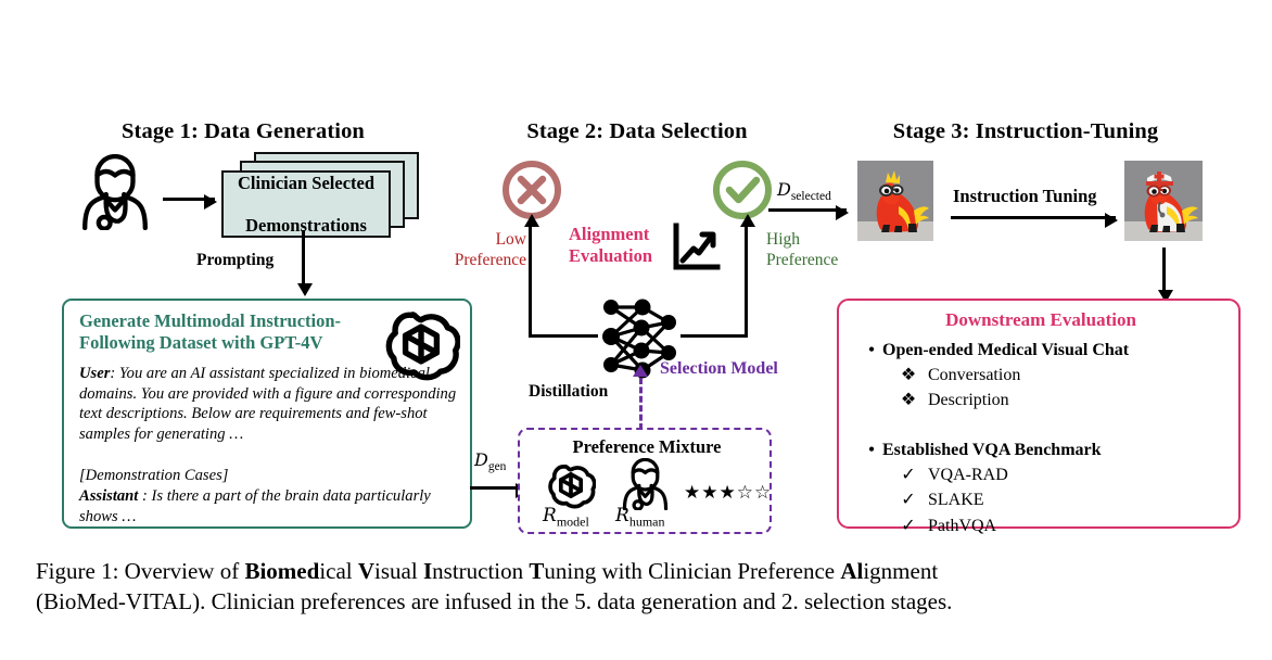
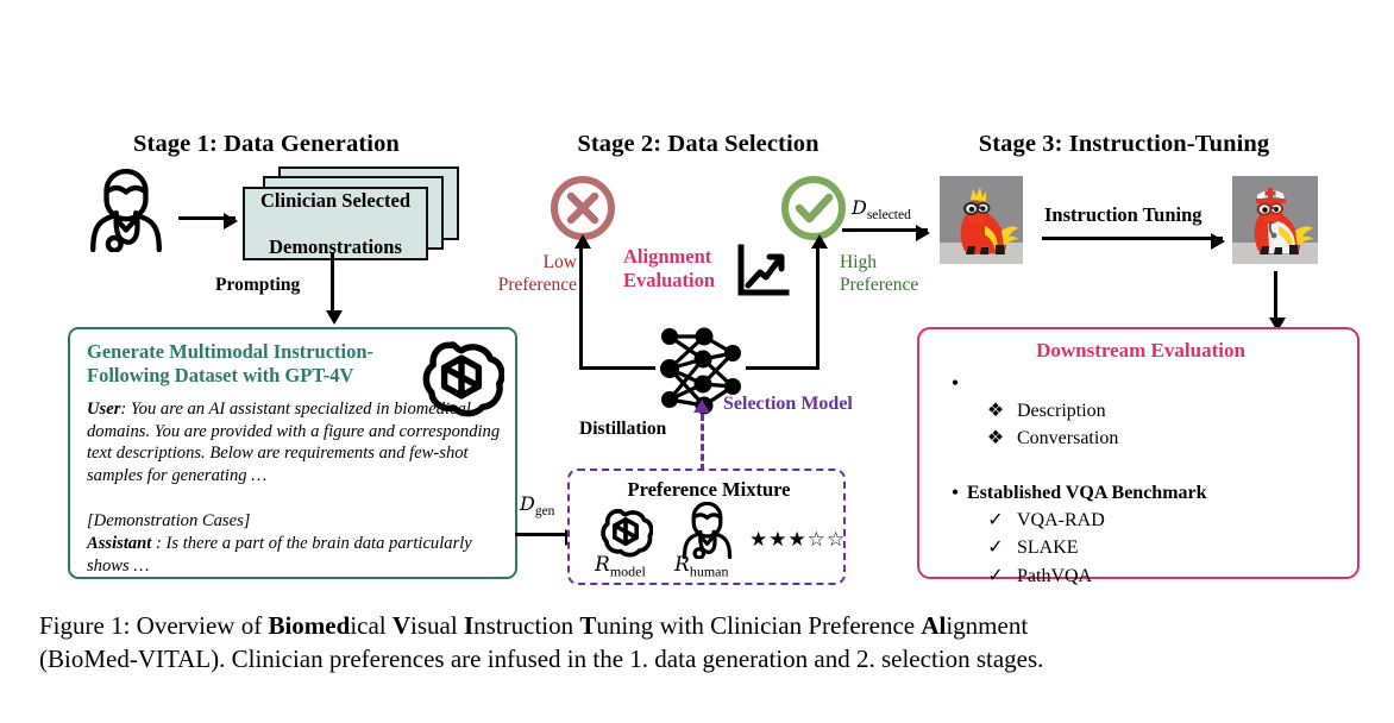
  Stage 1: Data Generation
  Stage 2: Data Selection
  Stage 3: Instruction-Tuning
  Clinician Selected
  Demonstrations
  Prompting
  Generate Multimodal Instruction-
  Following Dataset with GPT-4V
  User: You are an AI assistant specialized in biomedical domains. You are provided with a figure and corresponding text descriptions. Below are requirements and few-shot samples for generating …
  [Demonstration Cases]
  Assistant : Is there a part of the brain data particularly shows …
  Dgen
  Dselected
  Low
  Preference
  High
  Preference
  Alignment
  Evaluation
  Selection Model
  Distillation
  Preference Mixture
  Rmodel
  Rhuman
  ★★★☆☆
  Instruction Tuning
  Downstream Evaluation
  •
- Open-ended Medical Visual Chat
  ❖
- Conversation
+ Description
  ❖
- Description
+ Conversation
  •
  Established VQA Benchmark
  ✓
  VQA-RAD
  ✓
  SLAKE
  ✓
  PathVQA
  Figure 1: Overview of Biomedical Visual Instruction Tuning with Clinician Preference Alignment
- (BioMed-VITAL). Clinician preferences are infused in the 5. data generation and 2. selection stages.
+ (BioMed-VITAL). Clinician preferences are infused in the 1. data generation and 2. selection stages.
